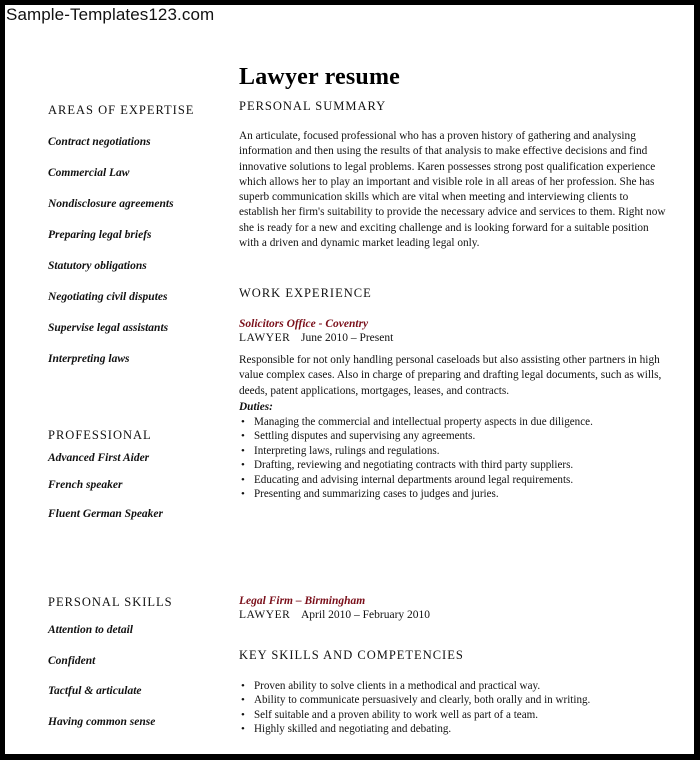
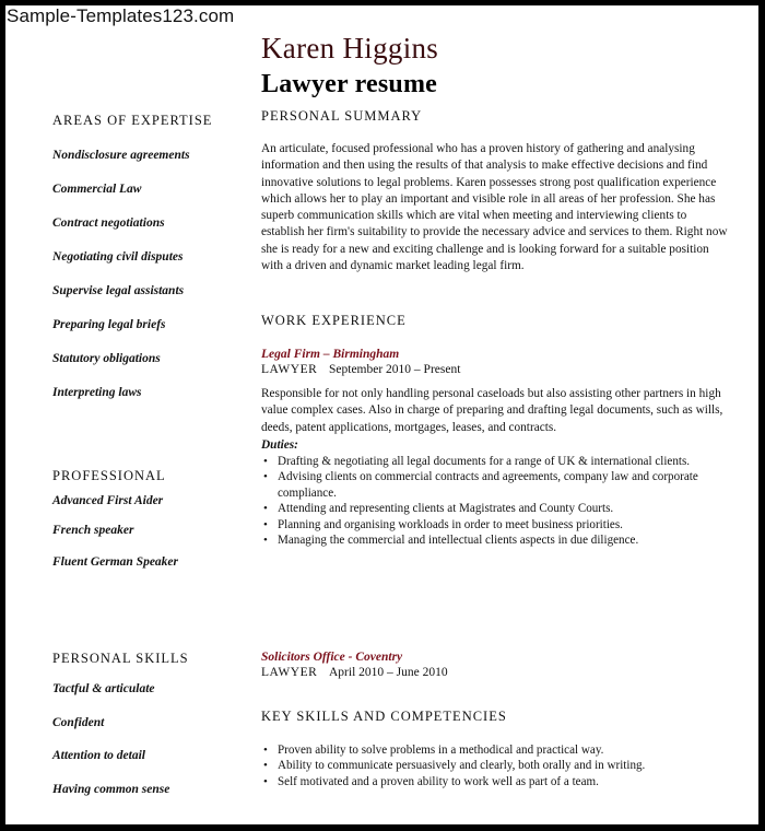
  Sample-Templates123.com
+ Karen Higgins
  Lawyer resume
  AREAS OF EXPERTISE
- Contract negotiations
+ Nondisclosure agreements
  Commercial Law
- Nondisclosure agreements
+ Contract negotiations
- Preparing legal briefs
+ Negotiating civil disputes
- Statutory obligations
+ Supervise legal assistants
- Negotiating civil disputes
+ Preparing legal briefs
- Supervise legal assistants
+ Statutory obligations
  Interpreting laws
  PROFESSIONAL
  Advanced First Aider
  French speaker
  Fluent German Speaker
  PERSONAL SKILLS
- Attention to detail
+ Tactful & articulate
  Confident
- Tactful & articulate
+ Attention to detail
  Having common sense
  PERSONAL SUMMARY
- An articulate, focused professional who has a proven history of gathering and analysing information and then using the results of that analysis to make effective decisions and find innovative solutions to legal problems. Karen possesses strong post qualification experience which allows her to play an important and visible role in all areas of her profession. She has superb communication skills which are vital when meeting and interviewing clients to establish her firm's suitability to provide the necessary advice and services to them. Right now she is ready for a new and exciting challenge and is looking forward for a suitable position with a driven and dynamic market leading legal only.
+ An articulate, focused professional who has a proven history of gathering and analysing information and then using the results of that analysis to make effective decisions and find innovative solutions to legal problems. Karen possesses strong post qualification experience which allows her to play an important and visible role in all areas of her profession. She has superb communication skills which are vital when meeting and interviewing clients to establish her firm's suitability to provide the necessary advice and services to them. Right now she is ready for a new and exciting challenge and is looking forward for a suitable position with a driven and dynamic market leading legal firm.
  WORK EXPERIENCE
- Solicitors Office - Coventry
+ Legal Firm – Birmingham
- LAWYER June 2010 – Present
+ LAWYER September 2010 – Present
  Responsible for not only handling personal caseloads but also assisting other partners in high value complex cases. Also in charge of preparing and drafting legal documents, such as wills, deeds, patent applications, mortgages, leases, and contracts.
  Duties:
+ Drafting & negotiating all legal documents for a range of UK & international clients.
+ Advising clients on commercial contracts and agreements, company law and corporate compliance.
+ Attending and representing clients at Magistrates and County Courts.
+ Planning and organising workloads in order to meet business priorities.
- Managing the commercial and intellectual property aspects in due diligence.
+ Managing the commercial and intellectual clients aspects in due diligence.
- Settling disputes and supervising any agreements.
- Interpreting laws, rulings and regulations.
- Drafting, reviewing and negotiating contracts with third party suppliers.
- Educating and advising internal departments around legal requirements.
- Presenting and summarizing cases to judges and juries.
- Legal Firm – Birmingham
+ Solicitors Office - Coventry
- LAWYER April 2010 – February 2010
+ LAWYER April 2010 – June 2010
  KEY SKILLS AND COMPETENCIES
- Proven ability to solve clients in a methodical and practical way.
+ Proven ability to solve problems in a methodical and practical way.
  Ability to communicate persuasively and clearly, both orally and in writing.
- Self suitable and a proven ability to work well as part of a team.
+ Self motivated and a proven ability to work well as part of a team.
- Highly skilled and negotiating and debating.
